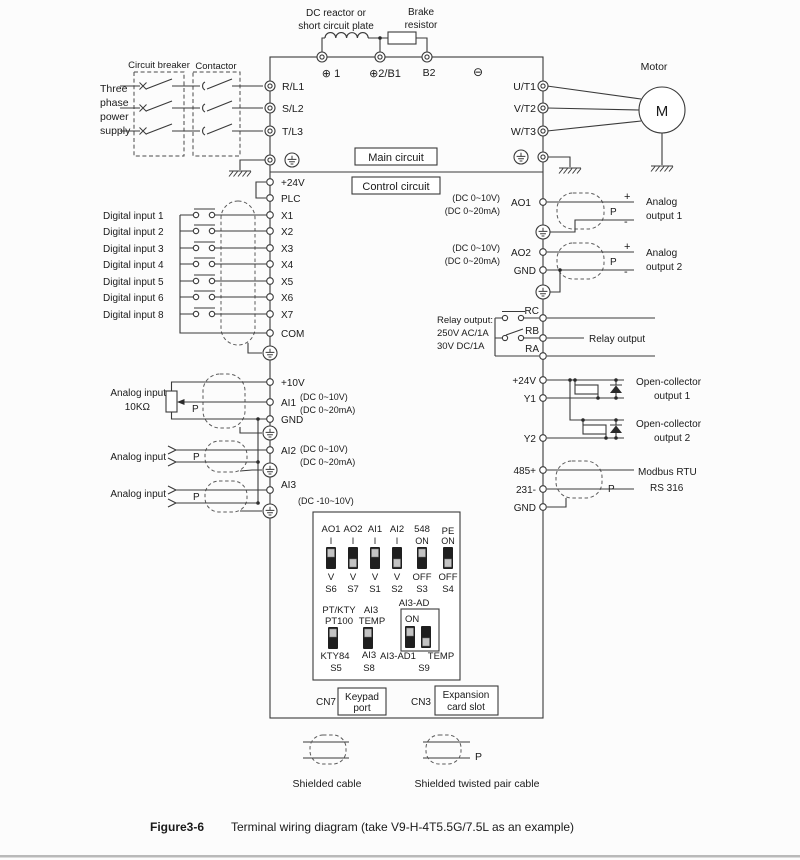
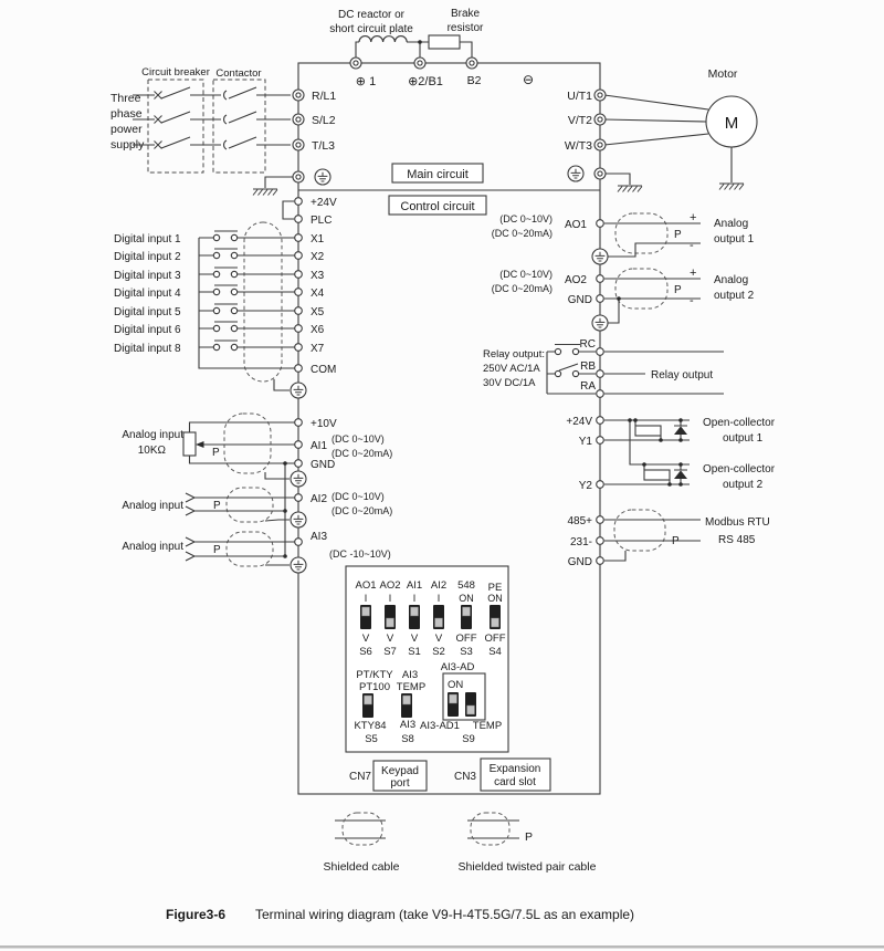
  DC reactor or
  short circuit plate
  Brake
  resistor
  ⊕ 1
  ⊕2/B1
  B2
  ⊖
  Circuit breaker
  Contactor
  Three
  phase
  power
  R/L1
  S/L2
  T/L3
  M
  Motor
  U/T1
  V/T2
  W/T3
  Main circuit
  Control circuit
  +24V
  PLC
  Digital input 1
  X1
  Digital input 2
  X2
  Digital input 3
  X3
  Digital input 4
  X4
  Digital input 5
  X5
  Digital input 6
  X6
  Digital input 8
  X7
  COM
  +10V
  AI1
  GND
  (DC 0~10V)
  (DC 0~20mA)
  Analog input
  10KΩ
  P
  AI2
  (DC 0~10V)
  (DC 0~20mA)
  Analog input
  P
  AI3
  (DC -10~10V)
  Analog input
  P
  AO1
  (DC 0~10V)
  (DC 0~20mA)
  +
  -
  P
  Analog
  output 1
  AO2
  GND
  (DC 0~10V)
  (DC 0~20mA)
  +
  -
  P
  Analog
  output 2
  Relay output:
  250V AC/1A
  30V DC/1A
  RC
  RB
  RA
  Relay output
  +24V
  Y1
  Y2
  Open-collector
  output 1
  Open-collector
  output 2
  485+
  231-
  GND
  P
  Modbus RTU
- RS 316
+ RS 485
  AO1
  AO2
  AI1
  AI2
  548
  PE
  I
  I
  I
  I
  ON
  ON
  V
  V
  V
  V
  OFF
  OFF
  S6
  S7
  S1
  S2
  S3
  S4
  PT/KTY
  PT100
  AI3
  TEMP
  AI3-AD
  ON
  KTY84
  AI3
  AI3-AD1
  TEMP
  S5
  S8
  S9
  CN7
  Keypad
  port
  CN3
  Expansion
  card slot
  P
  Shielded cable
  Shielded twisted pair cable
  Figure3-6
  Terminal wiring diagram (take V9-H-4T5.5G/7.5L as an example)
